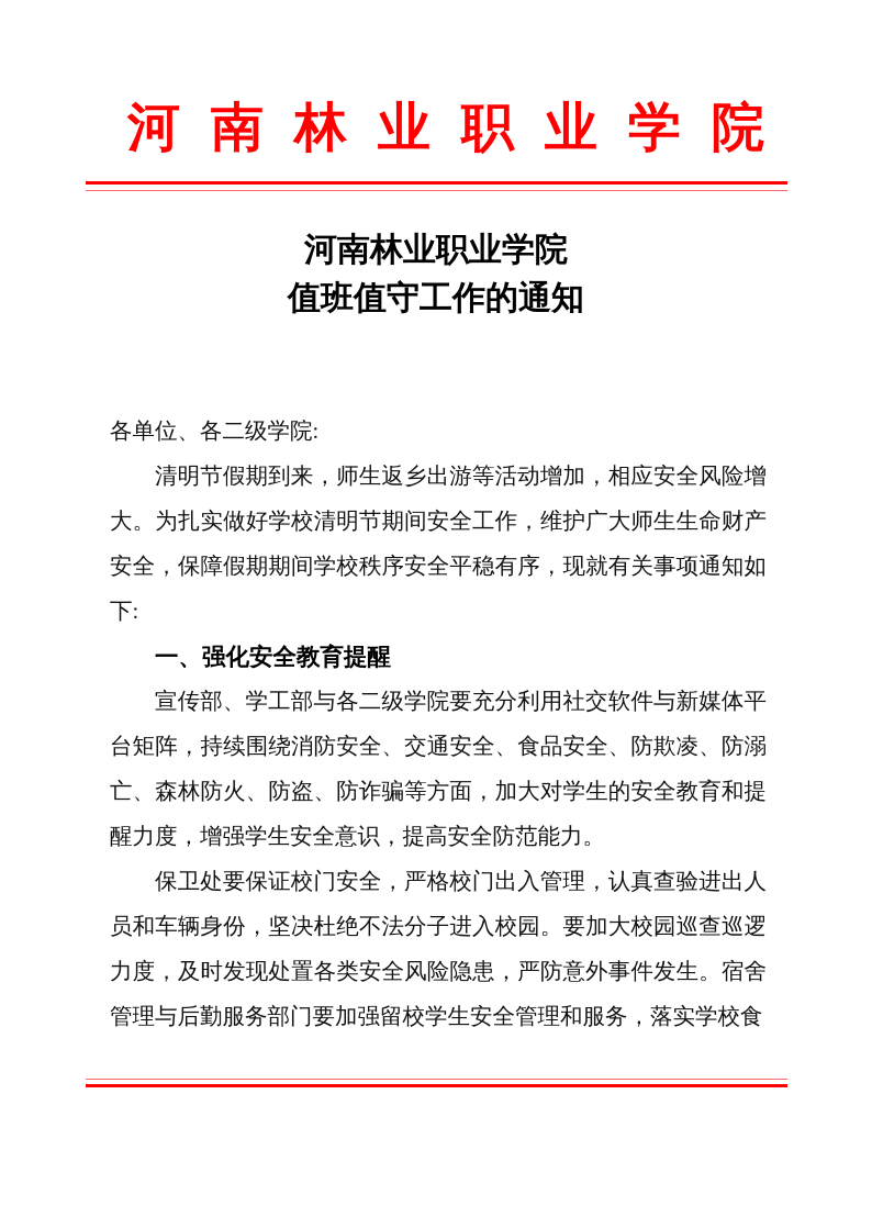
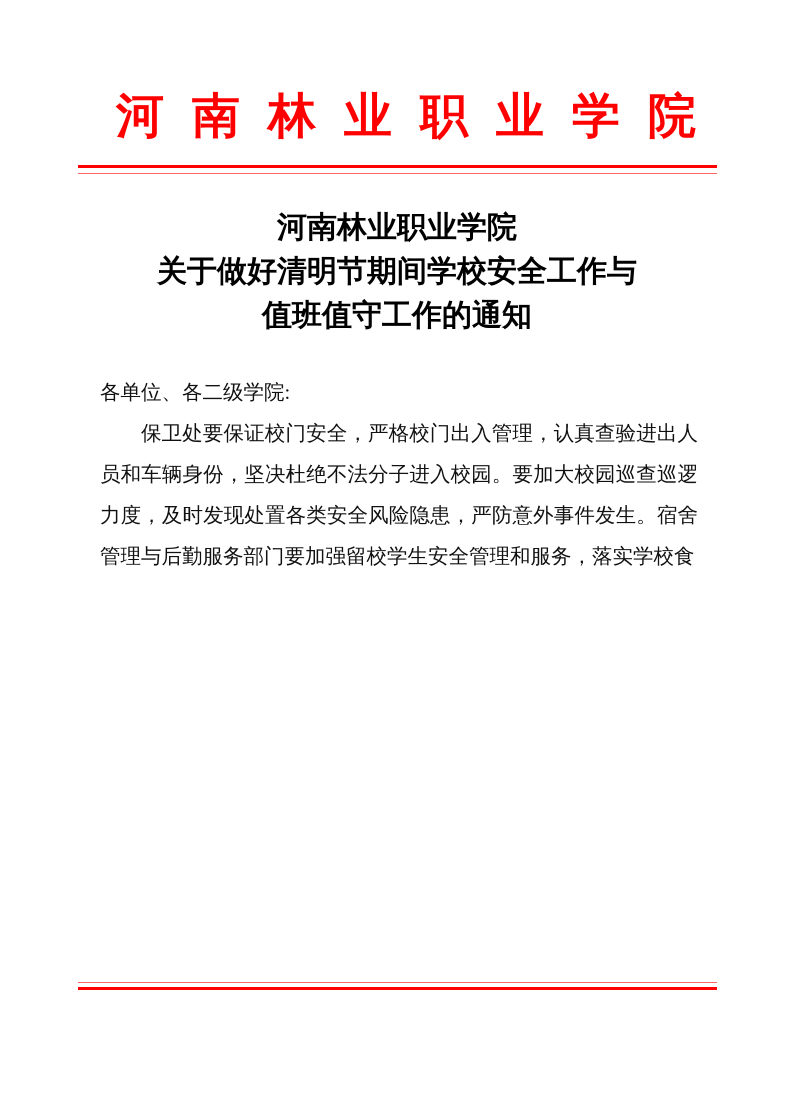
  河南林业职业学院
  河南林业职业学院
+ 关于做好清明节期间学校安全工作与
  值班值守工作的通知
  各单位、各二级学院:
- 清明节假期到来，师生返乡出游等活动增加，相应安全风险增大。为扎实做好学校清明节期间安全工作，维护广大师生生命财产安全，保障假期期间学校秩序安全平稳有序，现就有关事项通知如下:
- 一、强化安全教育提醒
- 宣传部、学工部与各二级学院要充分利用社交软件与新媒体平台矩阵，持续围绕消防安全、交通安全、食品安全、防欺凌、防溺亡、森林防火、防盗、防诈骗等方面，加大对学生的安全教育和提醒力度，增强学生安全意识，提高安全防范能力。
  保卫处要保证校门安全，严格校门出入管理，认真查验进出人员和车辆身份，坚决杜绝不法分子进入校园。要加大校园巡查巡逻力度，及时发现处置各类安全风险隐患，严防意外事件发生。宿舍管理与后勤服务部门要加强留校学生安全管理和服务，落实学校食
